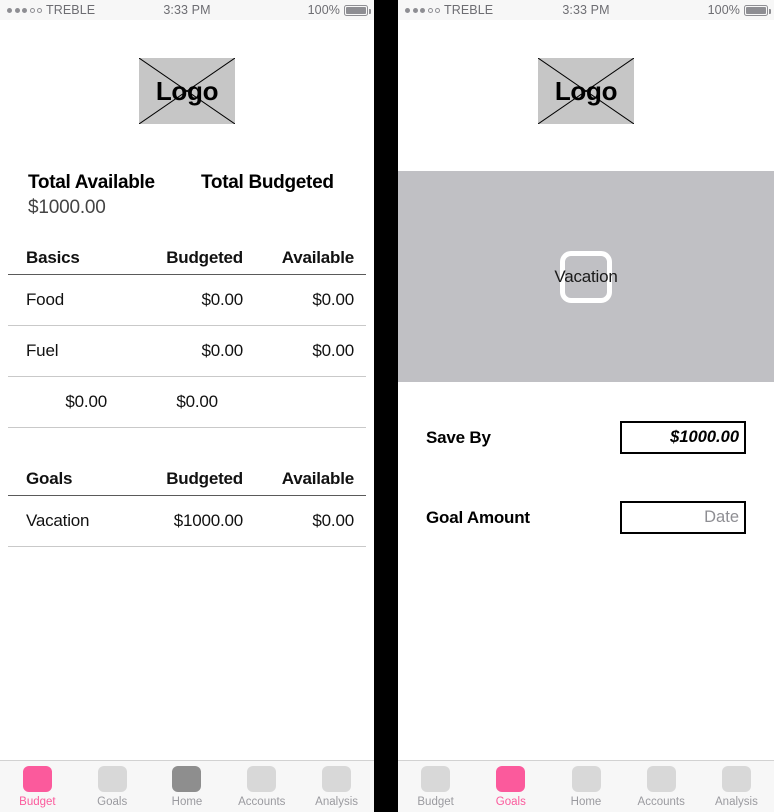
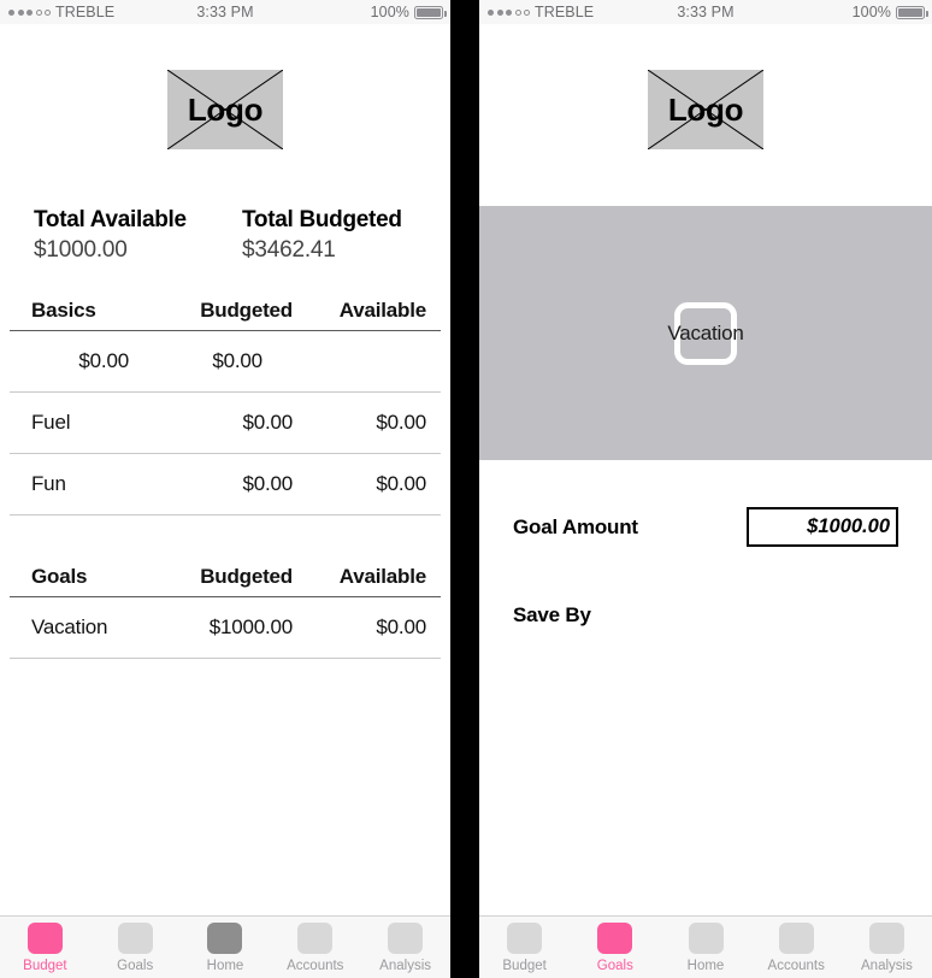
  TREBLE
  3:33 PM
  100%
  Logo
  Total Available
  $1000.00
  Total Budgeted
+ $3462.41
  Basics
  Budgeted
  Available
- Food
  $0.00
  $0.00
  Fuel
  $0.00
  $0.00
+ Fun
  $0.00
  $0.00
  Goals
  Budgeted
  Available
  Vacation
  $1000.00
  $0.00
  Budget
  Goals
  Home
  Accounts
  Analysis
  TREBLE
  3:33 PM
  100%
  Logo
  Vacation
- Save By
+ Goal Amount
  $1000.00
- Goal Amount
+ Save By
- Date
  Budget
  Goals
  Home
  Accounts
  Analysis
